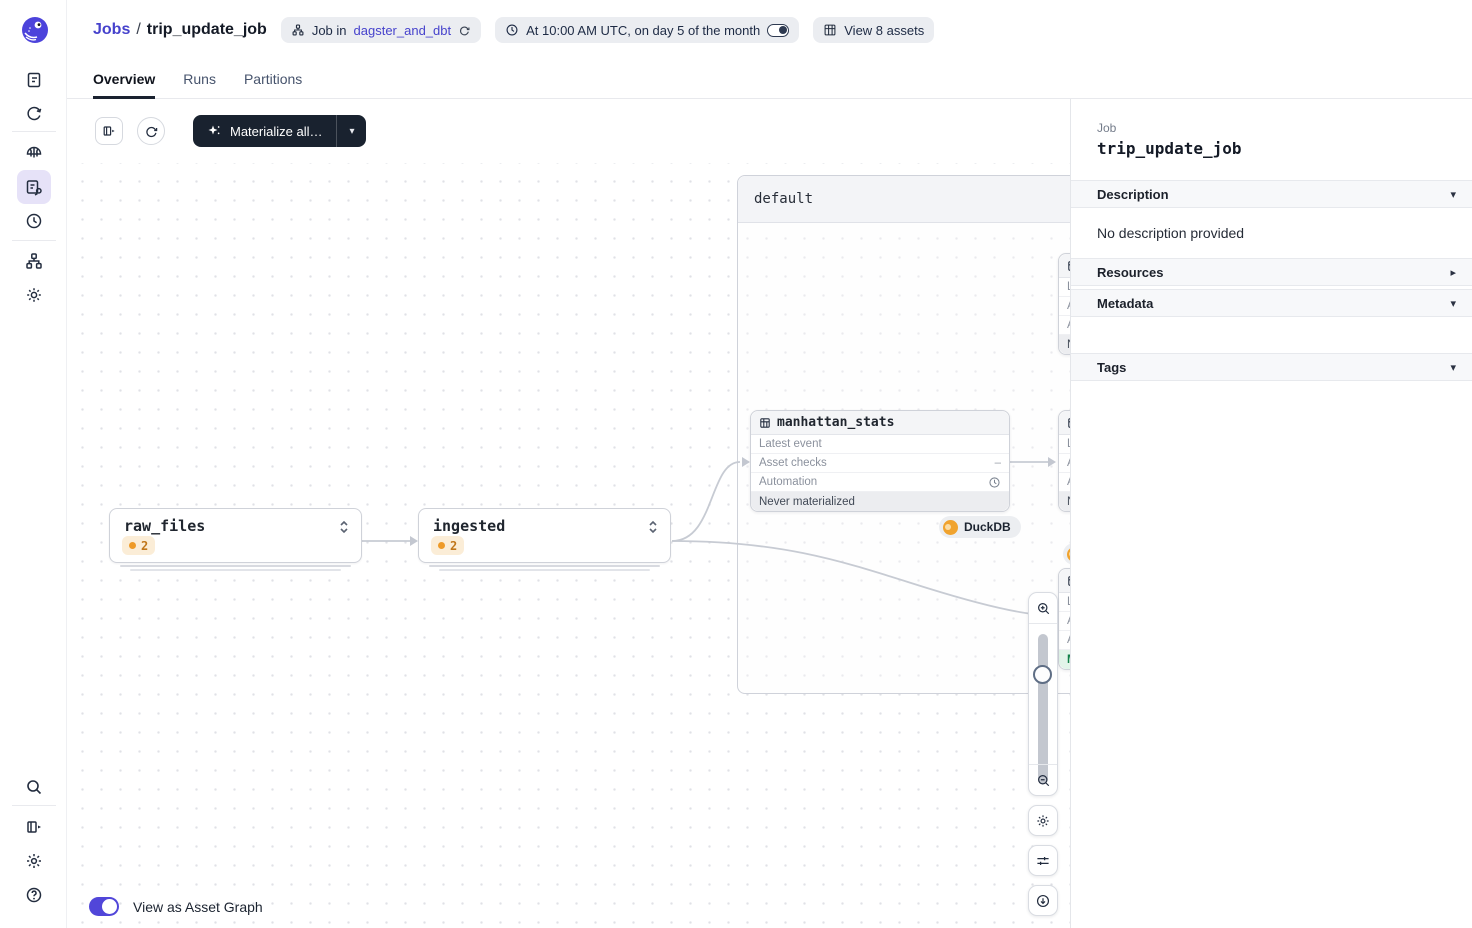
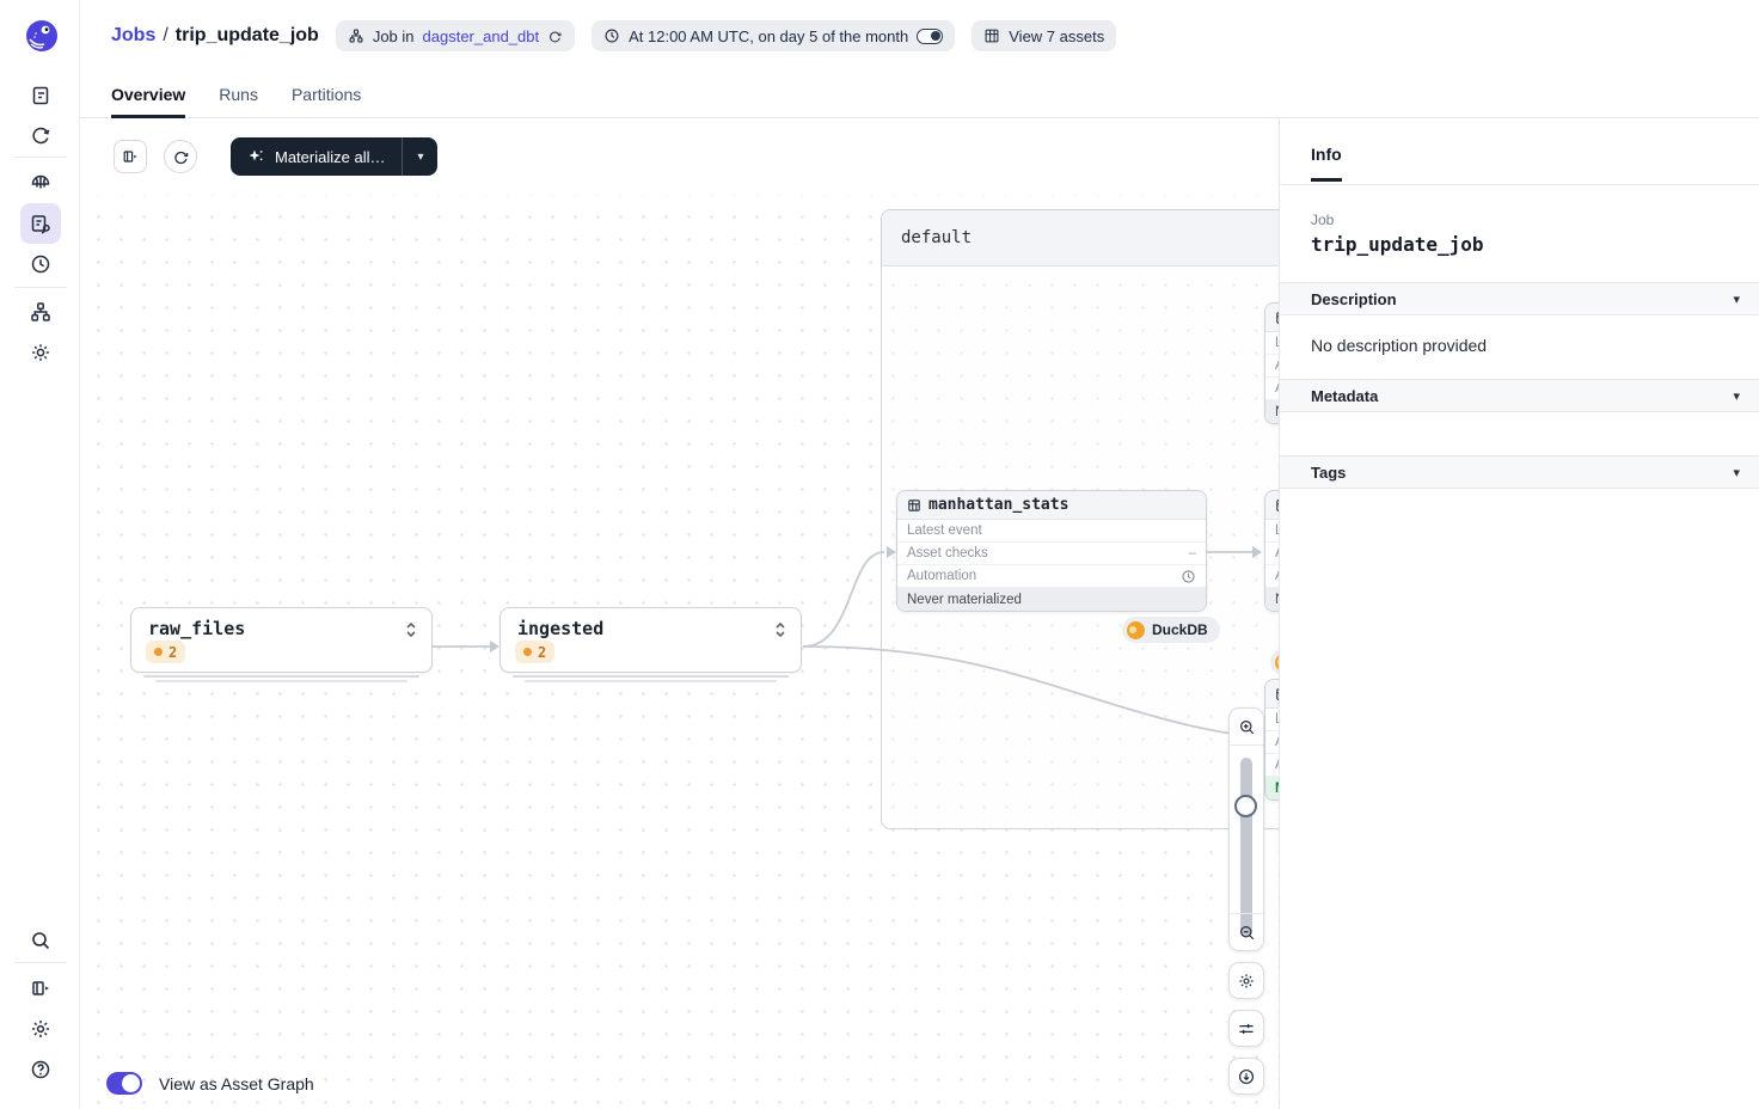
  Jobs
  /
  trip_update_job
  Job in
  dagster_and_dbt
- At 10:00 AM UTC, on day 5 of the month
+ At 12:00 AM UTC, on day 5 of the month
- View 8 assets
+ View 7 assets
  Overview
  Runs
  Partitions
  Materialize all…
  ▾
  default
  raw_files
  2
  ingested
  2
  manhattan_stats
  Latest event
  Asset checks
  –
  Automation
  Never materialized
  DuckDB
  View as Asset Graph
+ Info
  Job
  trip_update_job
  Description
  ▾
  No description provided
- Resources
- ▸
  Metadata
  ▾
  Tags
  ▾
